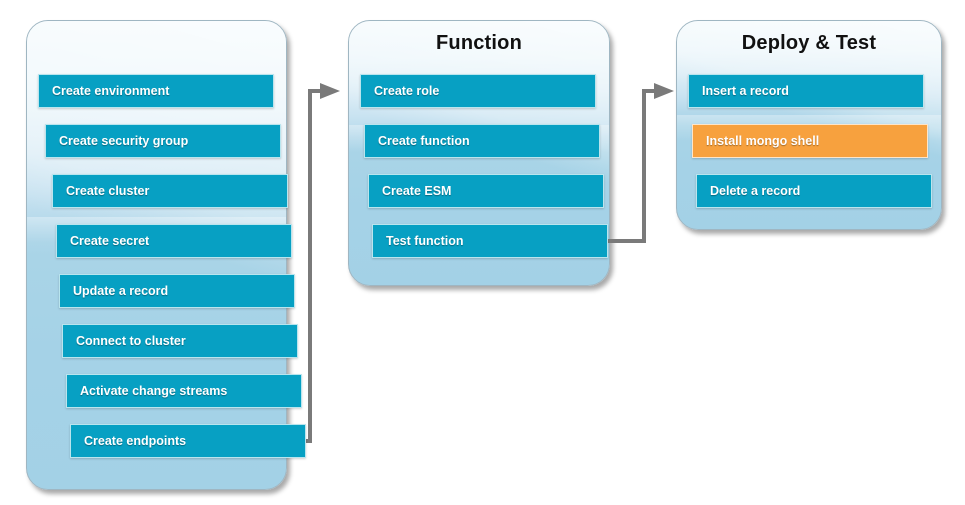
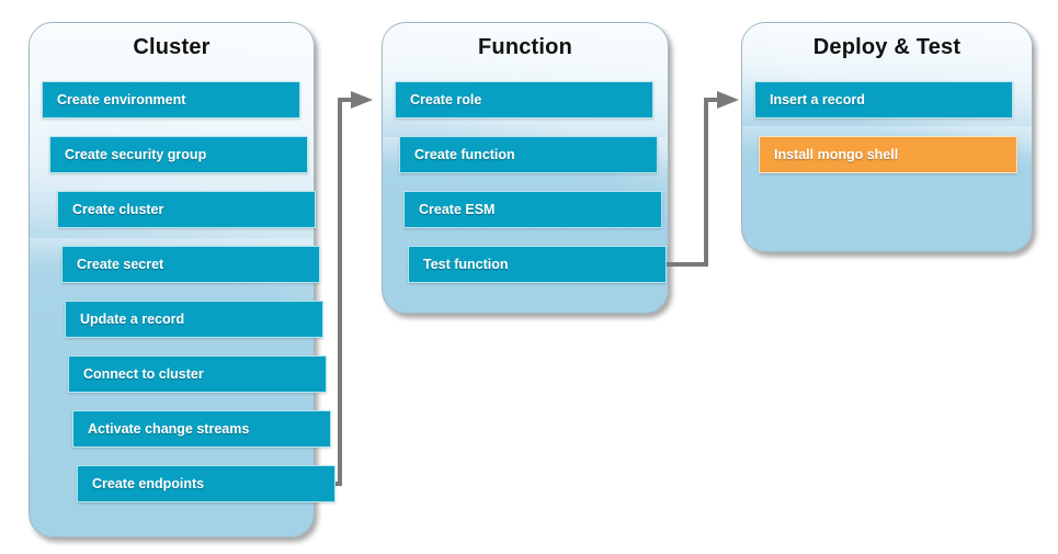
+ Cluster
  Function
  Deploy & Test
  Create environment
  Create security group
  Create cluster
  Create secret
  Update a record
  Connect to cluster
  Activate change streams
  Create endpoints
  Create role
  Create function
  Create ESM
  Test function
  Insert a record
  Install mongo shell
- Delete a record
